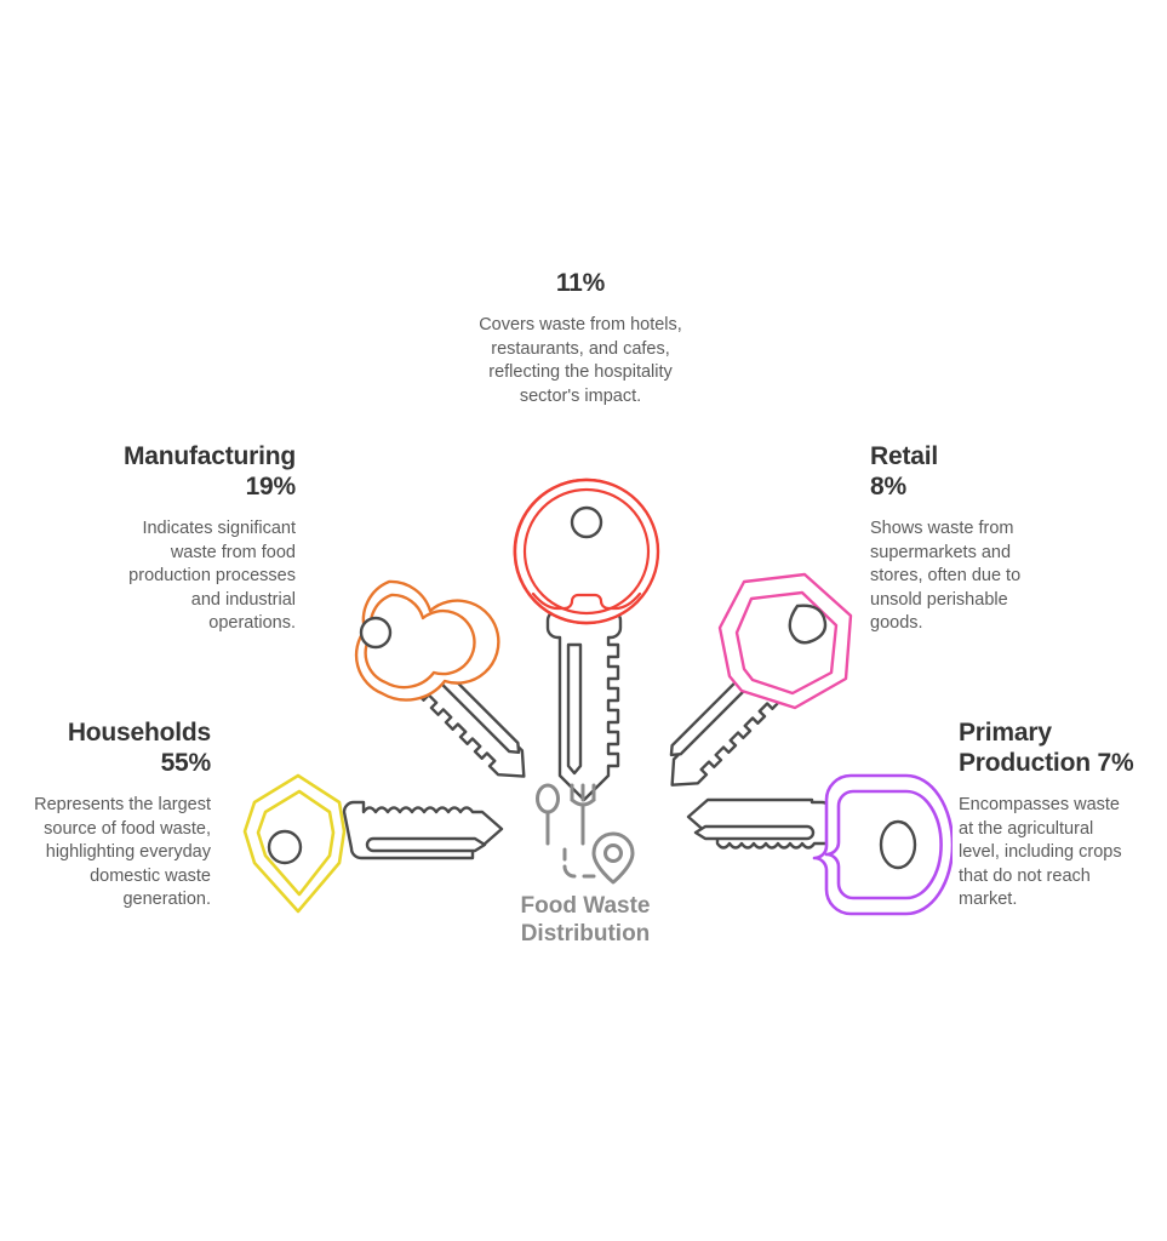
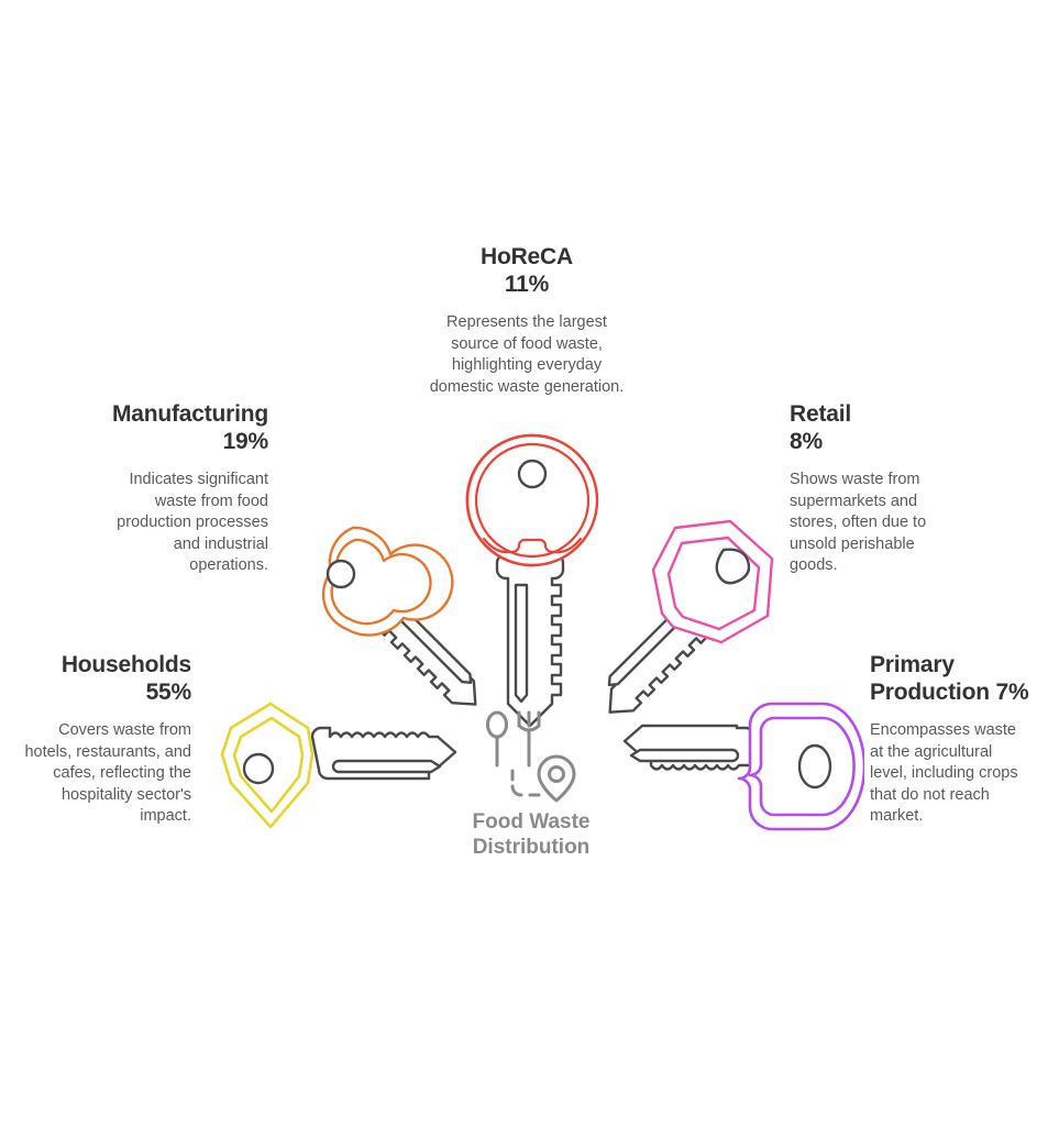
  Food Waste
  Distribution
+ HoReCA
  11%
- Covers waste from hotels, restaurants, and cafes, reflecting the hospitality sector's impact.
+ Represents the largest source of food waste, highlighting everyday domestic waste generation.
  Manufacturing
  19%
  Indicates significant waste from food production processes and industrial operations.
  Retail
  8%
  Shows waste from supermarkets and stores, often due to unsold perishable goods.
  Households 55%
- Represents the largest source of food waste, highlighting everyday domestic waste generation.
+ Covers waste from hotels, restaurants, and cafes, reflecting the hospitality sector's impact.
  Primary Production 7%
  Encompasses waste at the agricultural level, including crops that do not reach market.
